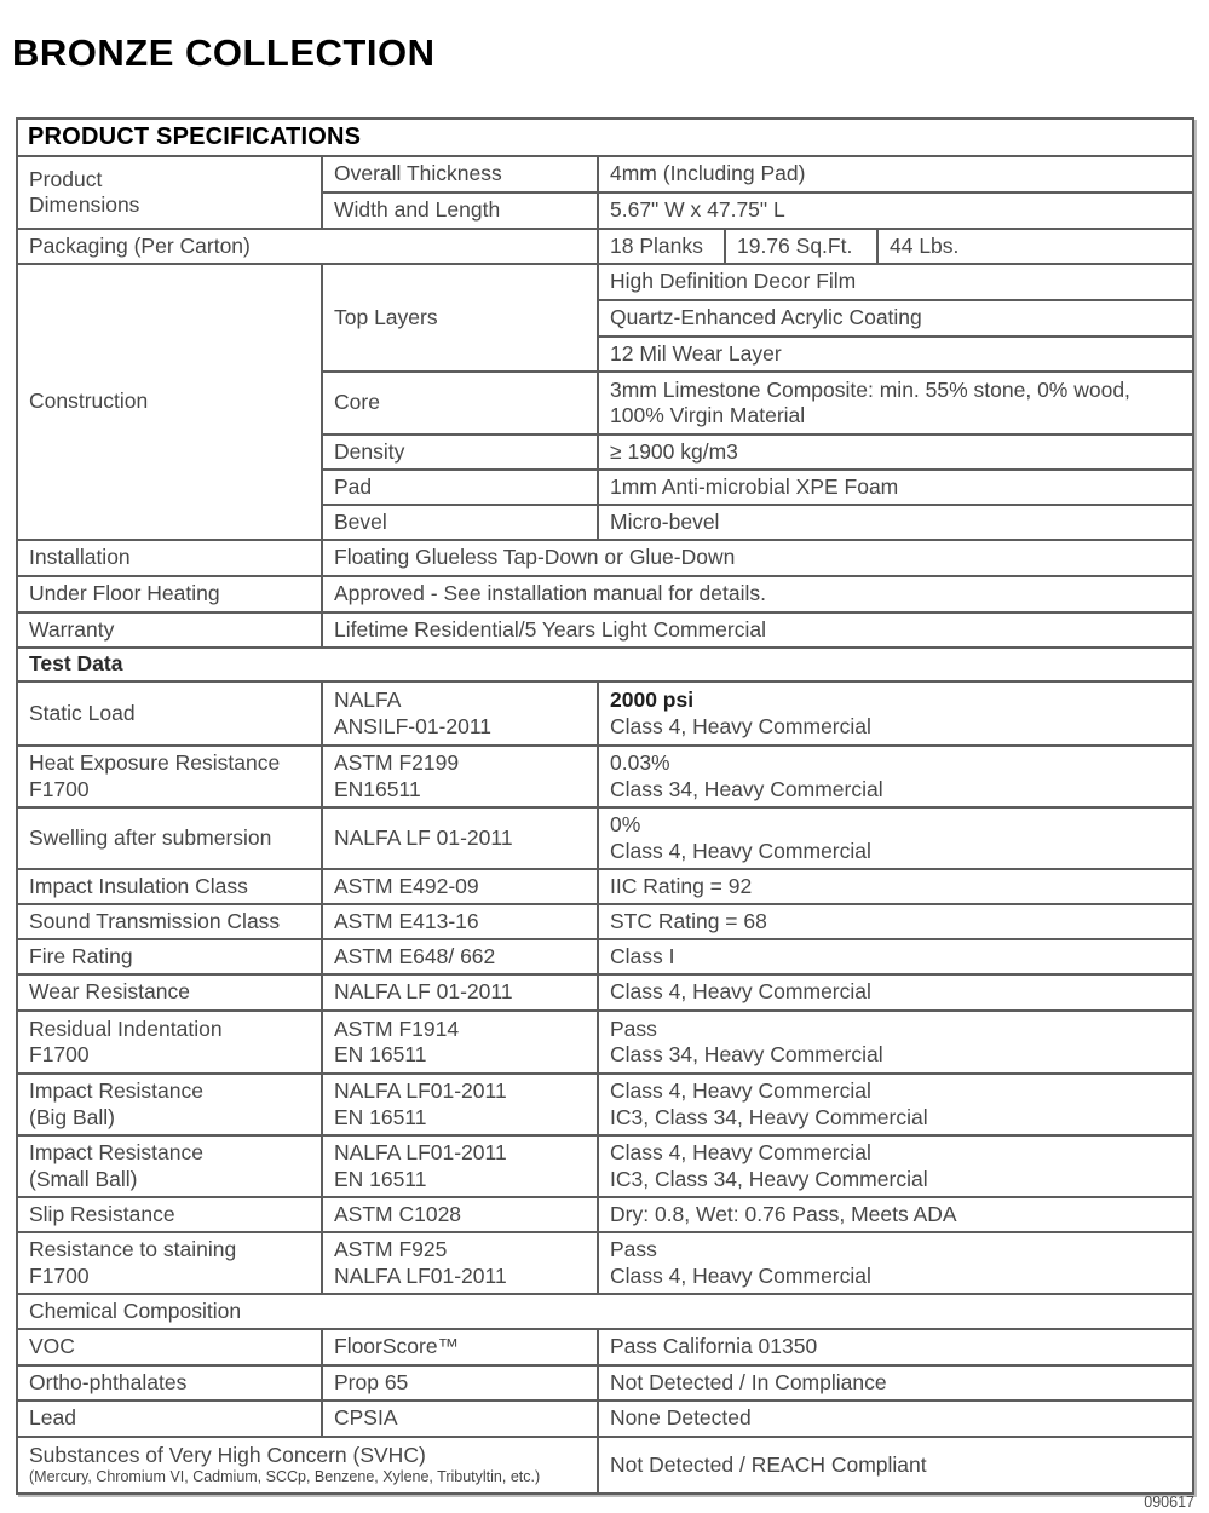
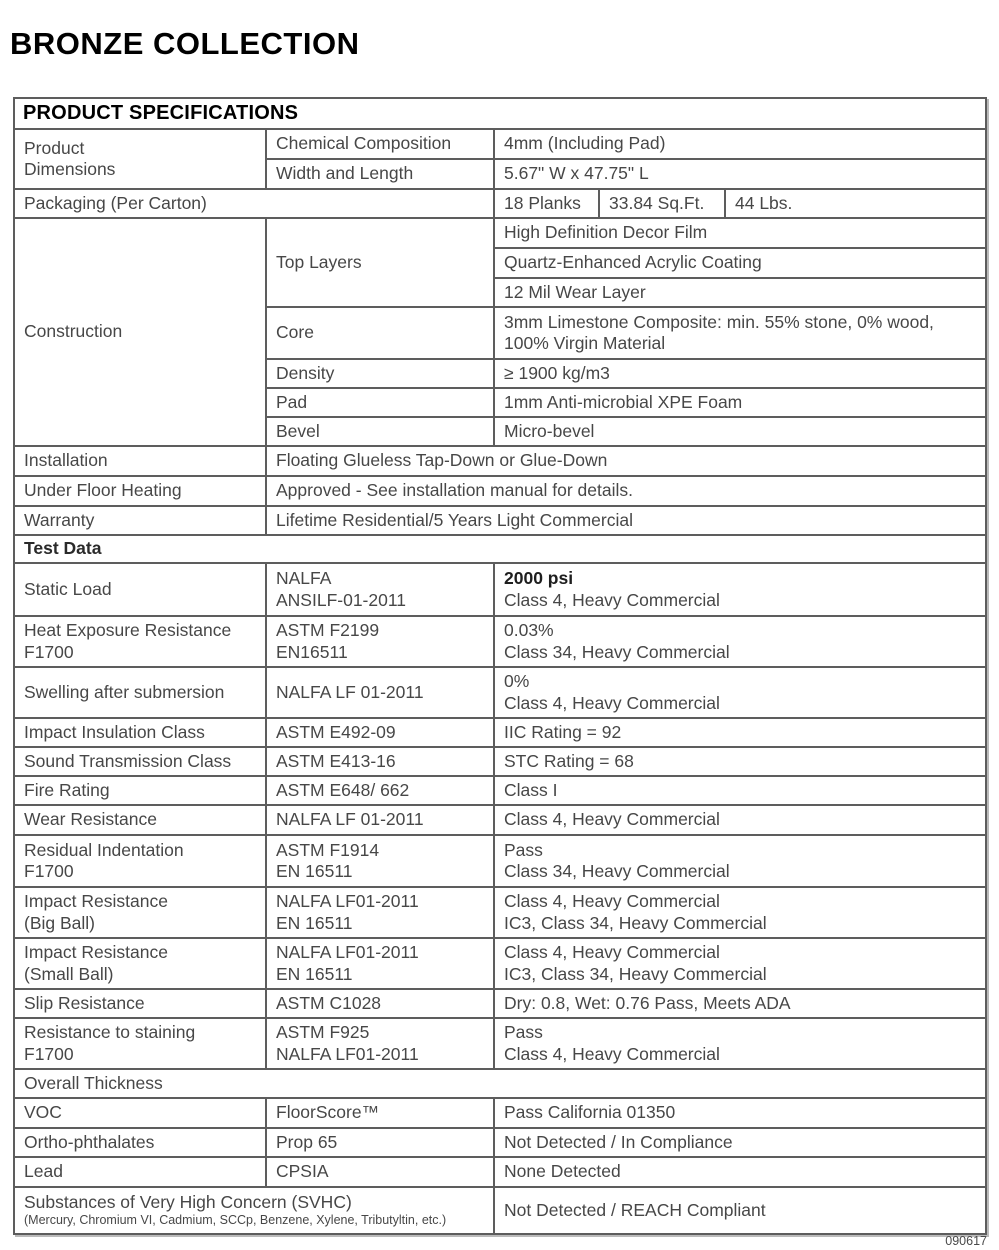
  BRONZE COLLECTION
  PRODUCT SPECIFICATIONS
- ProductDimensions	Overall Thickness	4mm (Including Pad)
+ ProductDimensions	Chemical Composition	4mm (Including Pad)
  Width and Length	5.67" W x 47.75" L
- Packaging (Per Carton)	18 Planks	19.76 Sq.Ft.	44 Lbs.
+ Packaging (Per Carton)	18 Planks	33.84 Sq.Ft.	44 Lbs.
  Construction	Top Layers	High Definition Decor Film
  Quartz-Enhanced Acrylic Coating
  12 Mil Wear Layer
  Core	3mm Limestone Composite: min. 55% stone, 0% wood,100% Virgin Material
  Density	≥ 1900 kg/m3
  Pad	1mm Anti-microbial XPE Foam
  Bevel	Micro-bevel
  Installation	Floating Glueless Tap-Down or Glue-Down
  Under Floor Heating	Approved - See installation manual for details.
  Warranty	Lifetime Residential/5 Years Light Commercial
  Test Data
  Static Load	NALFAANSILF-01-2011	2000 psiClass 4, Heavy Commercial
  Heat Exposure ResistanceF1700	ASTM F2199EN16511	0.03%Class 34, Heavy Commercial
  Swelling after submersion	NALFA LF 01-2011	0%Class 4, Heavy Commercial
  Impact Insulation Class	ASTM E492-09	IIC Rating = 92
  Sound Transmission Class	ASTM E413-16	STC Rating = 68
  Fire Rating	ASTM E648/ 662	Class I
  Wear Resistance	NALFA LF 01-2011	Class 4, Heavy Commercial
  Residual IndentationF1700	ASTM F1914EN 16511	PassClass 34, Heavy Commercial
  Impact Resistance(Big Ball)	NALFA LF01-2011EN 16511	Class 4, Heavy CommercialIC3, Class 34, Heavy Commercial
  Impact Resistance(Small Ball)	NALFA LF01-2011EN 16511	Class 4, Heavy CommercialIC3, Class 34, Heavy Commercial
  Slip Resistance	ASTM C1028	Dry: 0.8, Wet: 0.76 Pass, Meets ADA
  Resistance to stainingF1700	ASTM F925NALFA LF01-2011	PassClass 4, Heavy Commercial
- Chemical Composition
+ Overall Thickness
  VOC	FloorScore™	Pass California 01350
  Ortho-phthalates	Prop 65	Not Detected / In Compliance
  Lead	CPSIA	None Detected
  Substances of Very High Concern (SVHC)(Mercury, Chromium VI, Cadmium, SCCp, Benzene, Xylene, Tributyltin, etc.)	Not Detected / REACH Compliant
  090617
